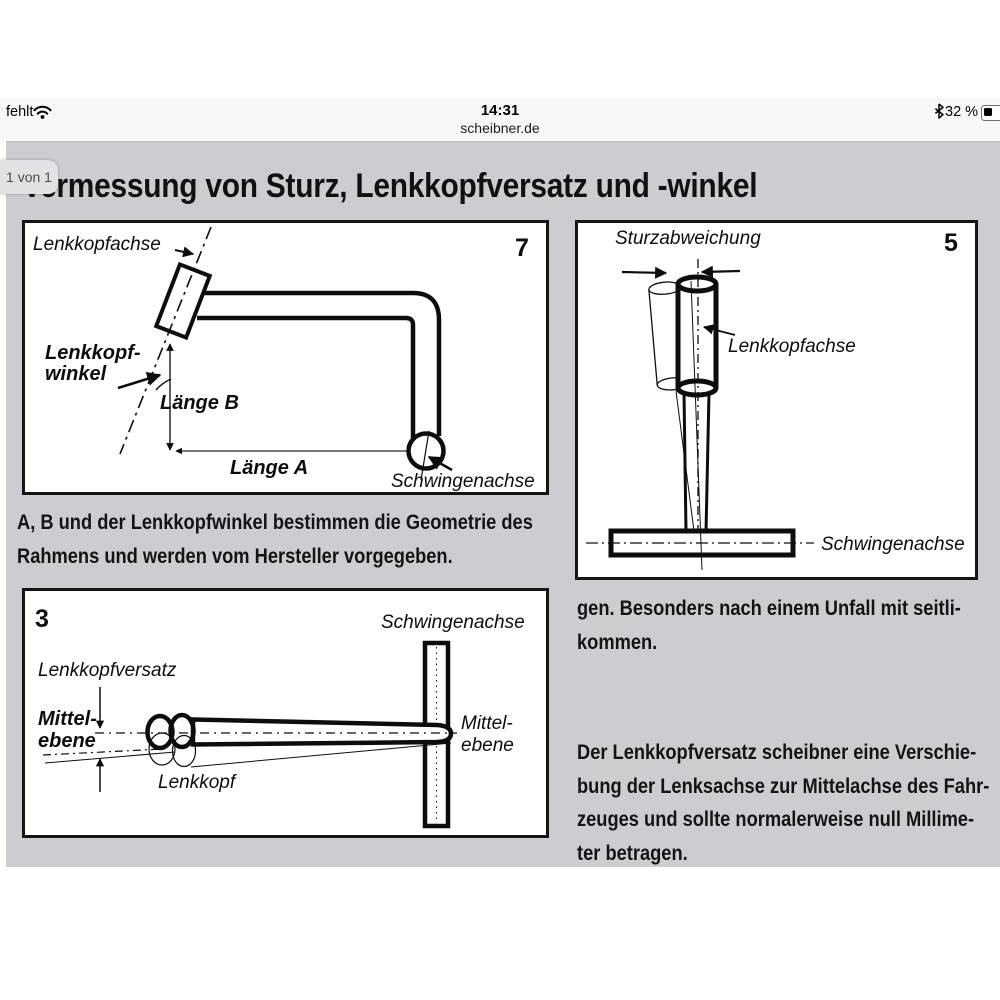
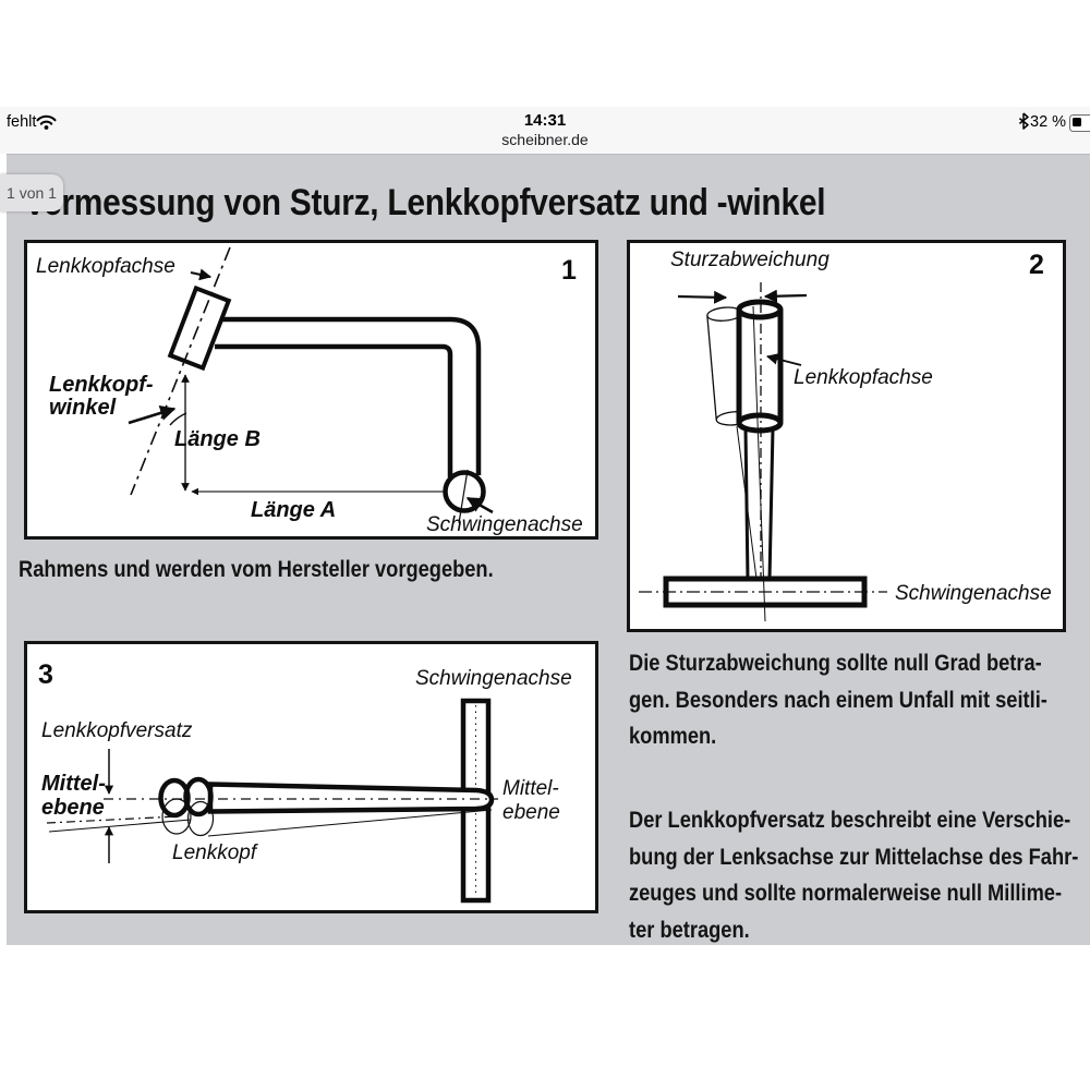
  fehlt
  14:31
  scheibner.de
  32 %
  1 von 1
  rmessung von Sturz, Lenkkopfversatz und -winkel
  Lenkkopfachse
- 7
+ 1
  Lenkkopf-
  winkel
  Länge B
  Länge A
  Schwingenachse
  Sturzabweichung
- 5
+ 2
  Lenkkopfachse
  Schwingenachse
  3
  Schwingenachse
  Lenkkopfversatz
  Mittel-
  ebene
  Lenkkopf
  Mittel-
  ebene
- A, B und der Lenkkopfwinkel bestimmen die Geometrie des
  Rahmens und werden vom Hersteller vorgegeben.
+ Die Sturzabweichung sollte null Grad betra-
  gen. Besonders nach einem Unfall mit seitli-
  kommen.
- Der Lenkkopfversatz scheibner eine Verschie-
+ Der Lenkkopfversatz beschreibt eine Verschie-
  bung der Lenksachse zur Mittelachse des Fahr-
  zeuges und sollte normalerweise null Millime-
  ter betragen.
